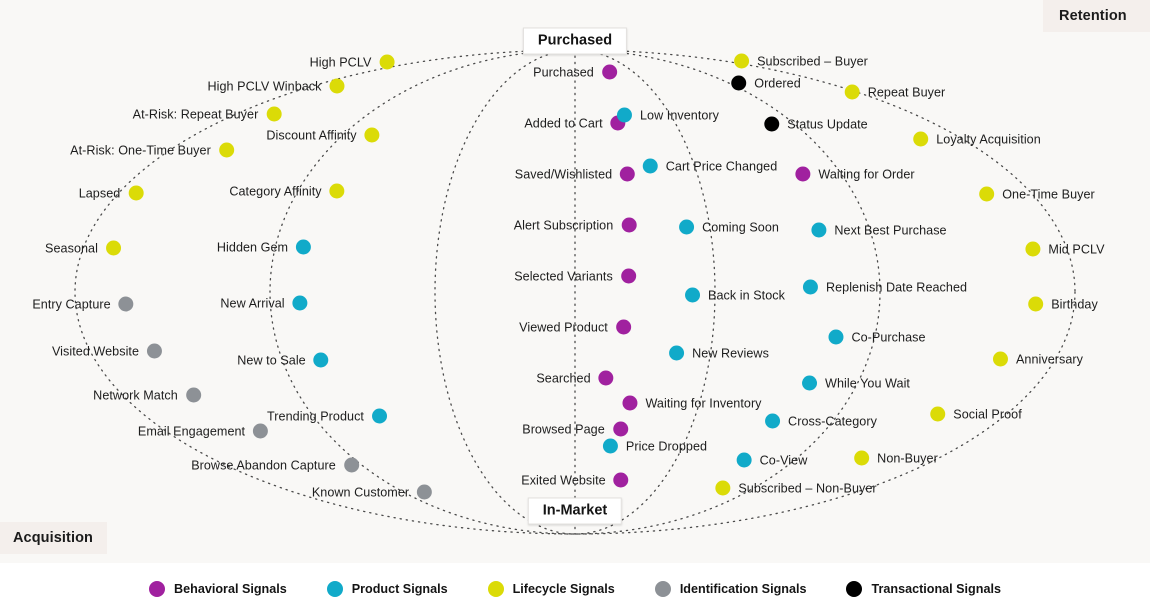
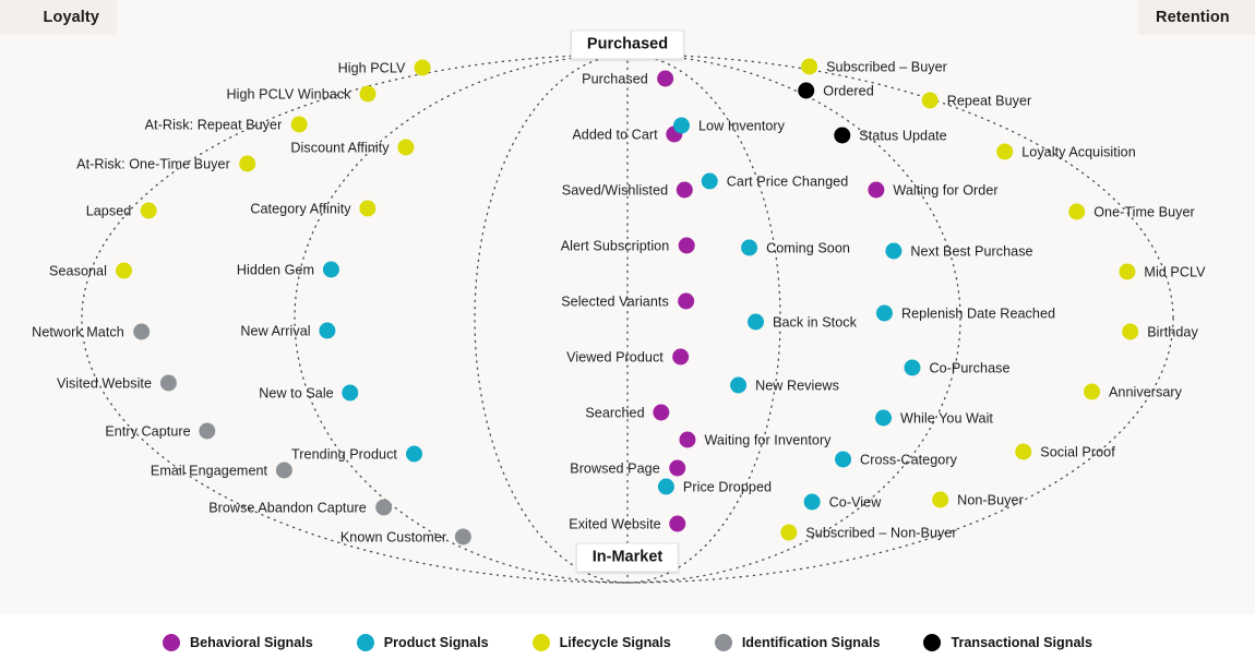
+ Loyalty
  Retention
- Acquisition
  Purchased
  In-Market
  Purchased
  Added to Cart
  Saved/Wishlisted
  Alert Subscription
  Selected Variants
  Viewed Product
  Searched
  Browsed Page
  Exited Website
  Low Inventory
  Cart Price Changed
  Coming Soon
  Back in Stock
  New Reviews
  Waiting for Inventory
  Price Dropped
  Ordered
  Status Update
  Waiting for Order
  Next Best Purchase
  Replenish Date Reached
  Co-Purchase
  While You Wait
  Cross-Category
  Co-View
  Subscribed – Non-Buyer
  Subscribed – Buyer
  Repeat Buyer
  Loyalty Acquisition
  One-Time Buyer
  Mid PCLV
  Birthday
  Anniversary
  Social Proof
  Non-Buyer
  High PCLV
  High PCLV Winback
  At-Risk: Repeat Buyer
  At-Risk: One-Time Buyer
  Lapsed
  Seasonal
- Entry Capture
+ Network Match
  Visited Website
- Network Match
+ Entry Capture
  Email Engagement
  Browse Abandon Capture
  Known Customer
  Discount Affinity
  Category Affinity
  Hidden Gem
  New Arrival
  New to Sale
  Trending Product
  Behavioral Signals
  Product Signals
  Lifecycle Signals
  Identification Signals
  Transactional Signals
